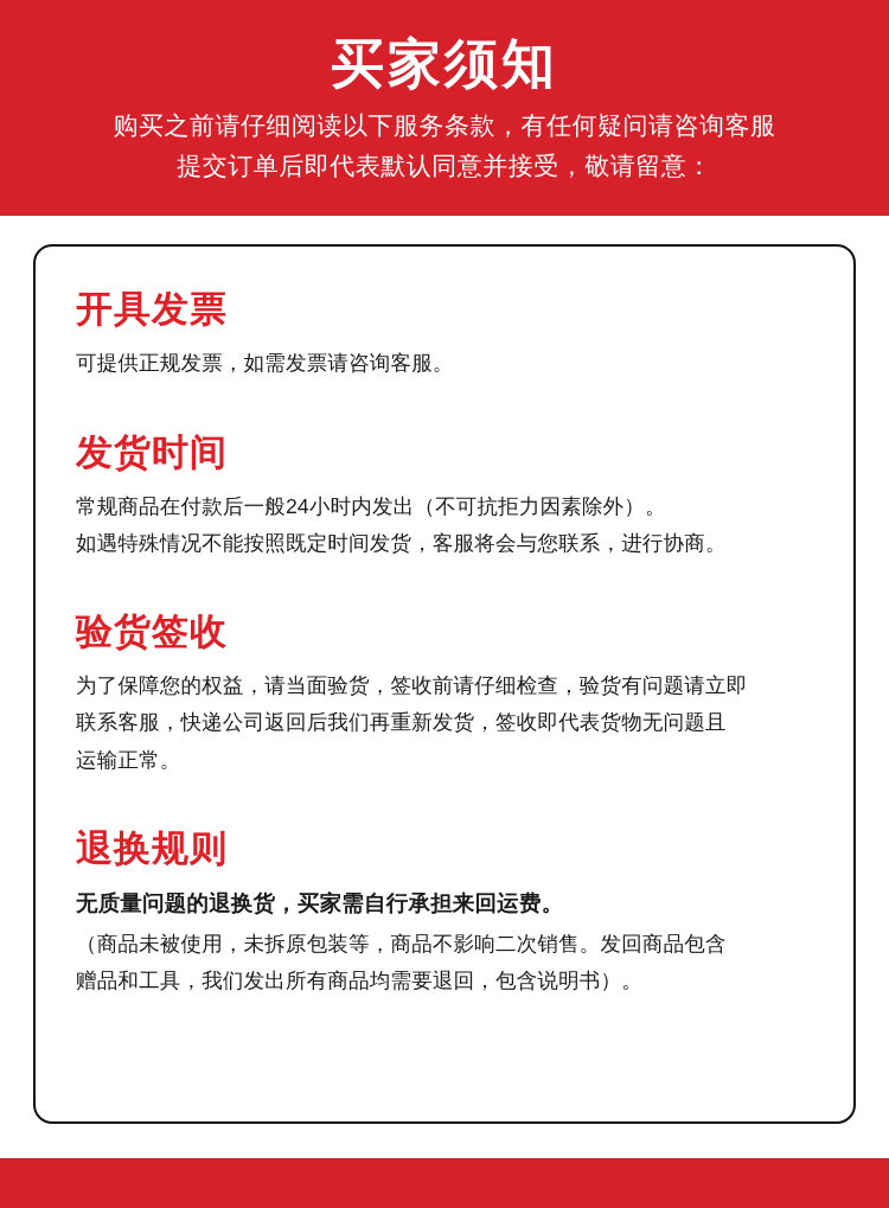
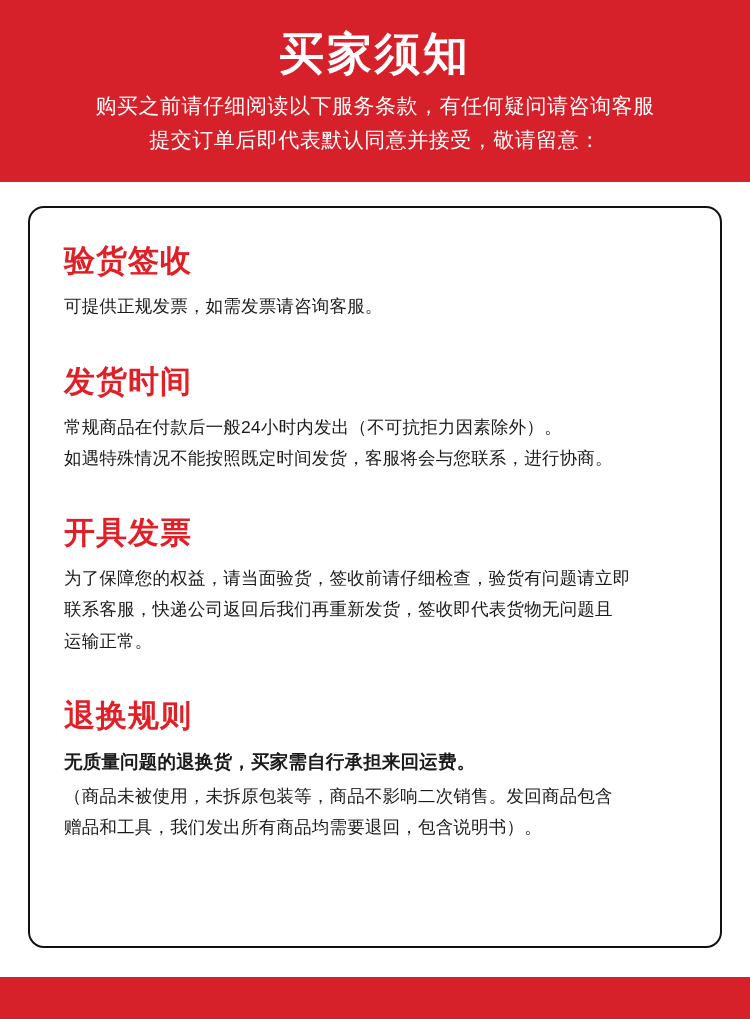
  买家须知
  购买之前请仔细阅读以下服务条款，有任何疑问请咨询客服
  提交订单后即代表默认同意并接受，敬请留意：
- 开具发票
+ 验货签收
  可提供正规发票，如需发票请咨询客服。
  发货时间
  常规商品在付款后一般24小时内发出（不可抗拒力因素除外）。
  如遇特殊情况不能按照既定时间发货，客服将会与您联系，进行协商。
- 验货签收
+ 开具发票
  为了保障您的权益，请当面验货，签收前请仔细检查，验货有问题请立即
  联系客服，快递公司返回后我们再重新发货，签收即代表货物无问题且
  运输正常。
  退换规则
  无质量问题的退换货，买家需自行承担来回运费。
  （商品未被使用，未拆原包装等，商品不影响二次销售。发回商品包含
  赠品和工具，我们发出所有商品均需要退回，包含说明书）。
